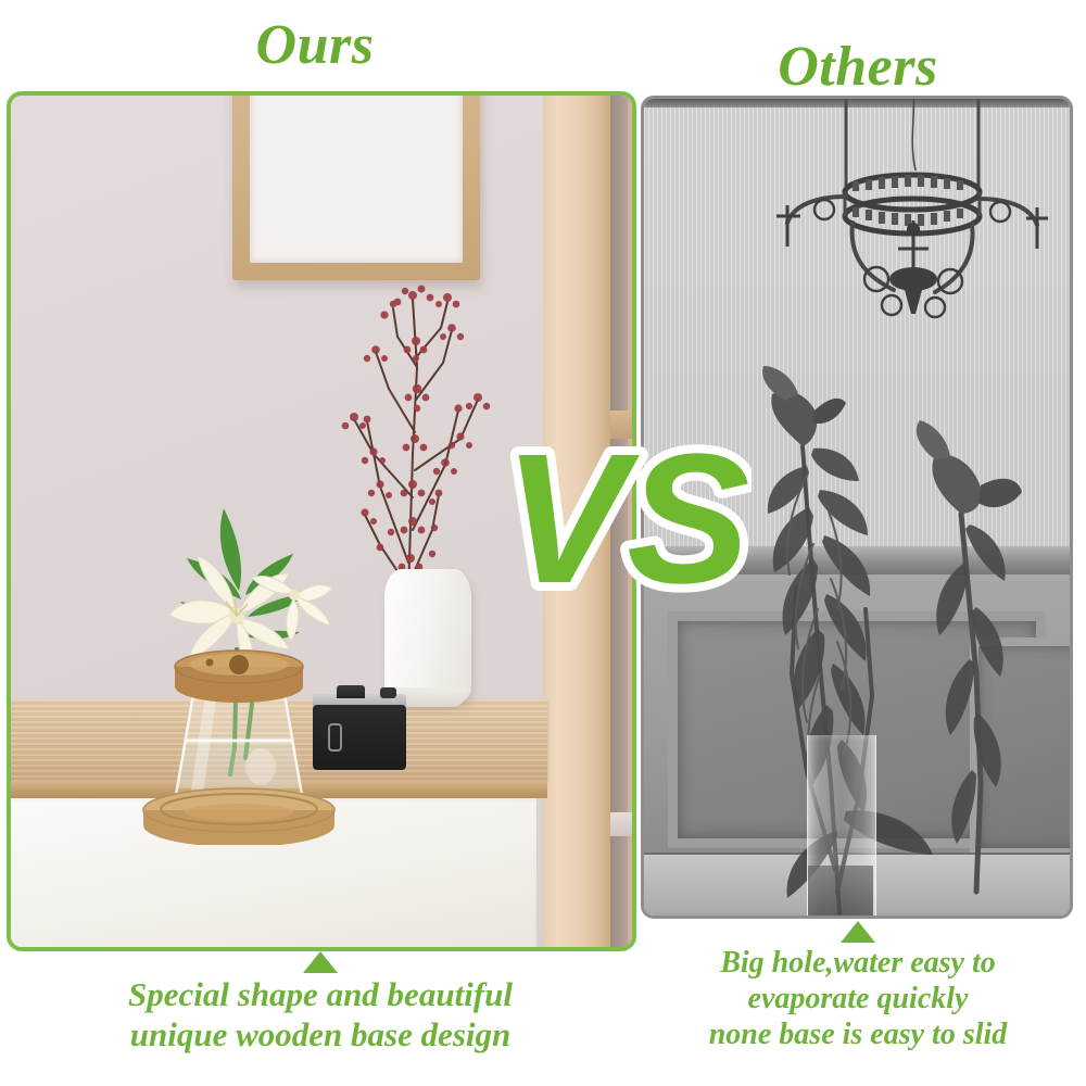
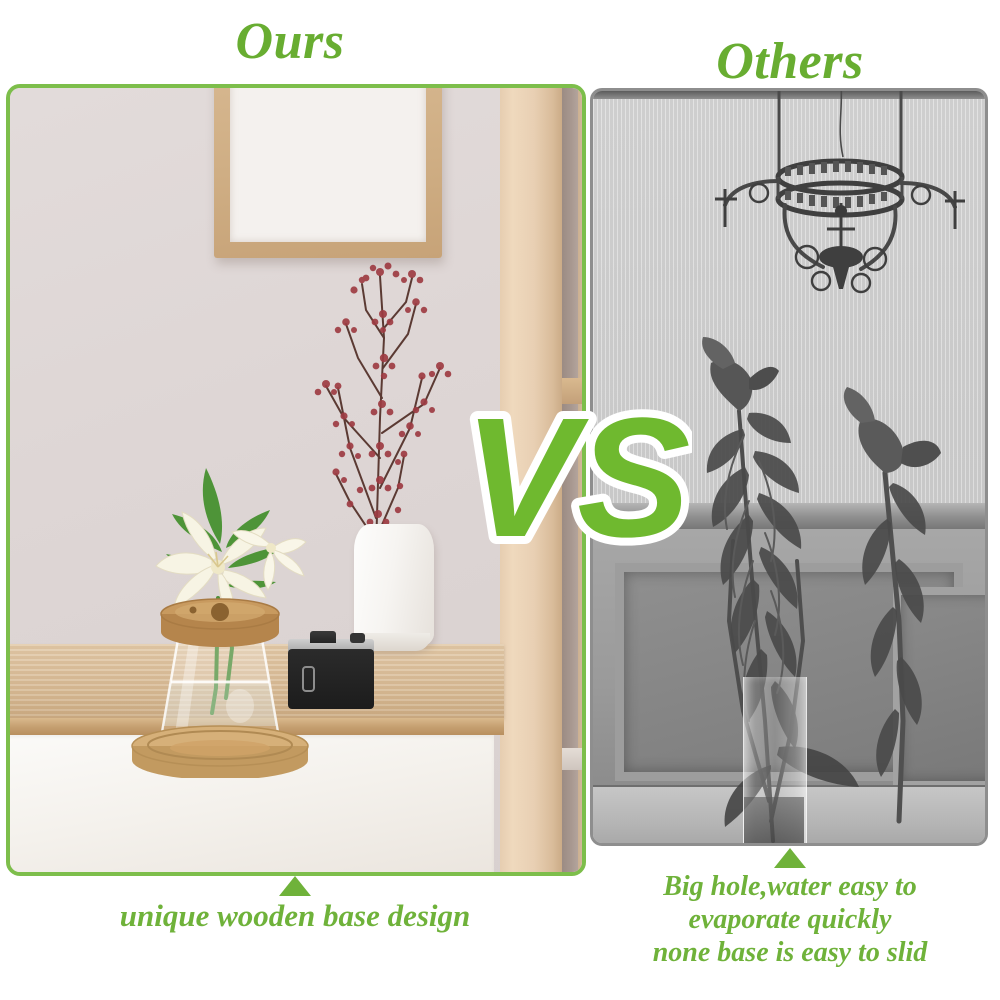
  Ours
  Others
  VS
- Special shape and beautiful
  unique wooden base design
  Big hole,water easy to
  evaporate quickly
  none base is easy to slid
